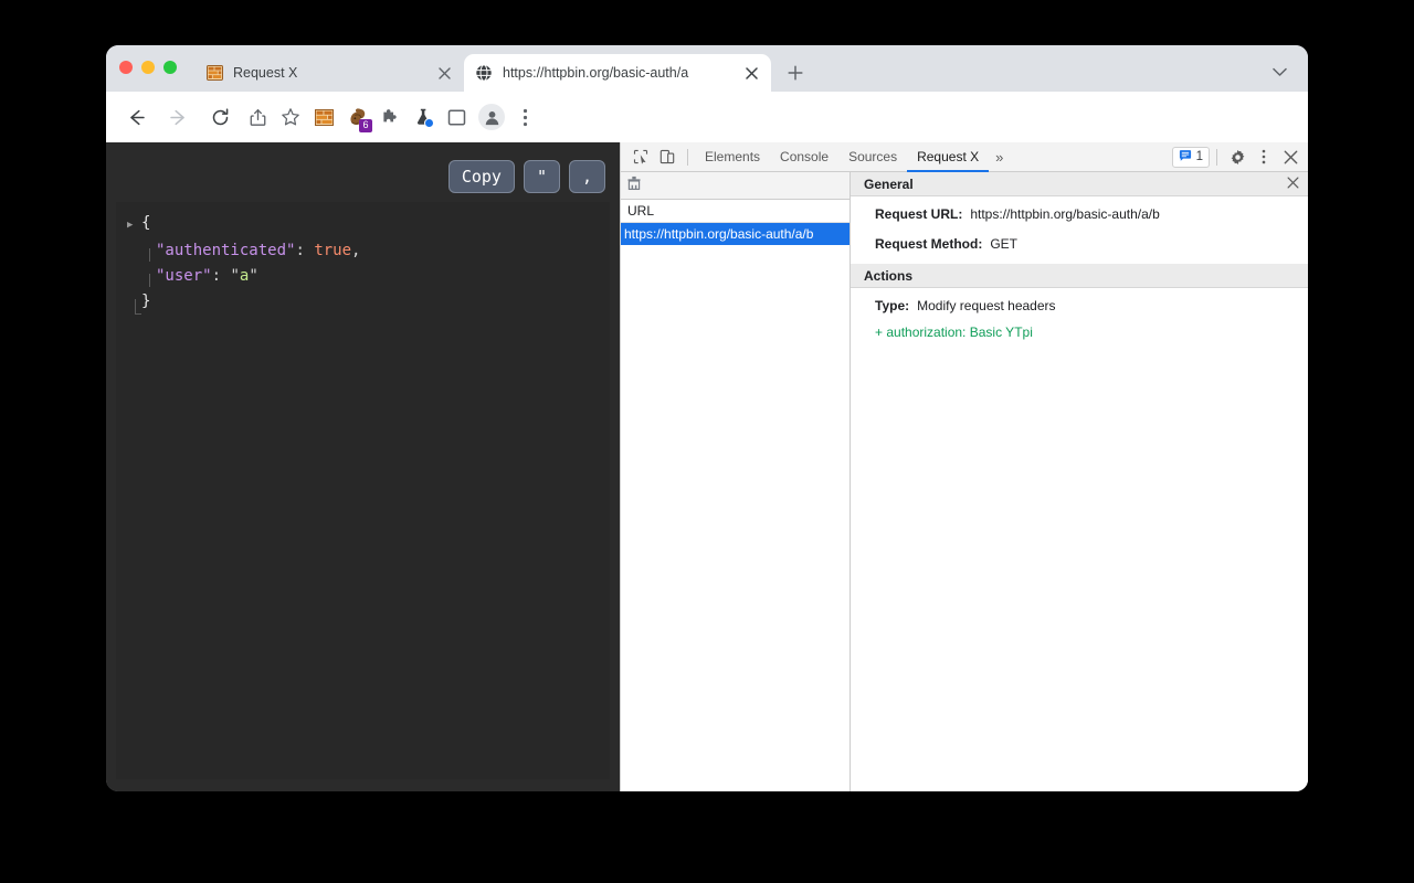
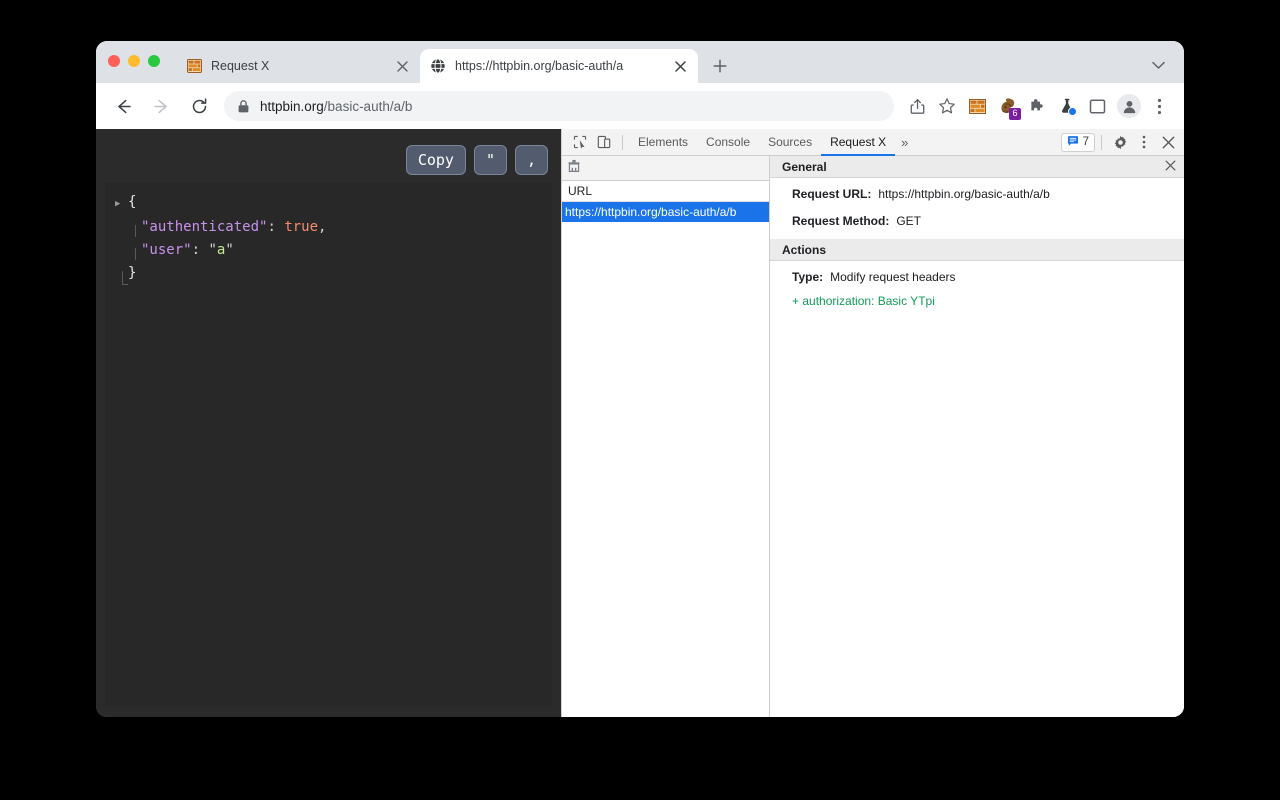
  Request X
  https://httpbin.org/basic-auth/a
+ httpbin.org/basic-auth/a/b
  6
  Copy
  "
  ,
  ▶
  {
  "authenticated"
  :
  true
  ,
  "user"
  :
  "
  a
  "
  }
  Elements
  Console
  Sources
  Request X
  »
- 1
+ 7
  URL
  https://httpbin.org/basic-auth/a/b
  General
  Request URL:
  https://httpbin.org/basic-auth/a/b
  Request Method:
  GET
  Actions
  Type:
  Modify request headers
  + authorization: Basic YTpi
